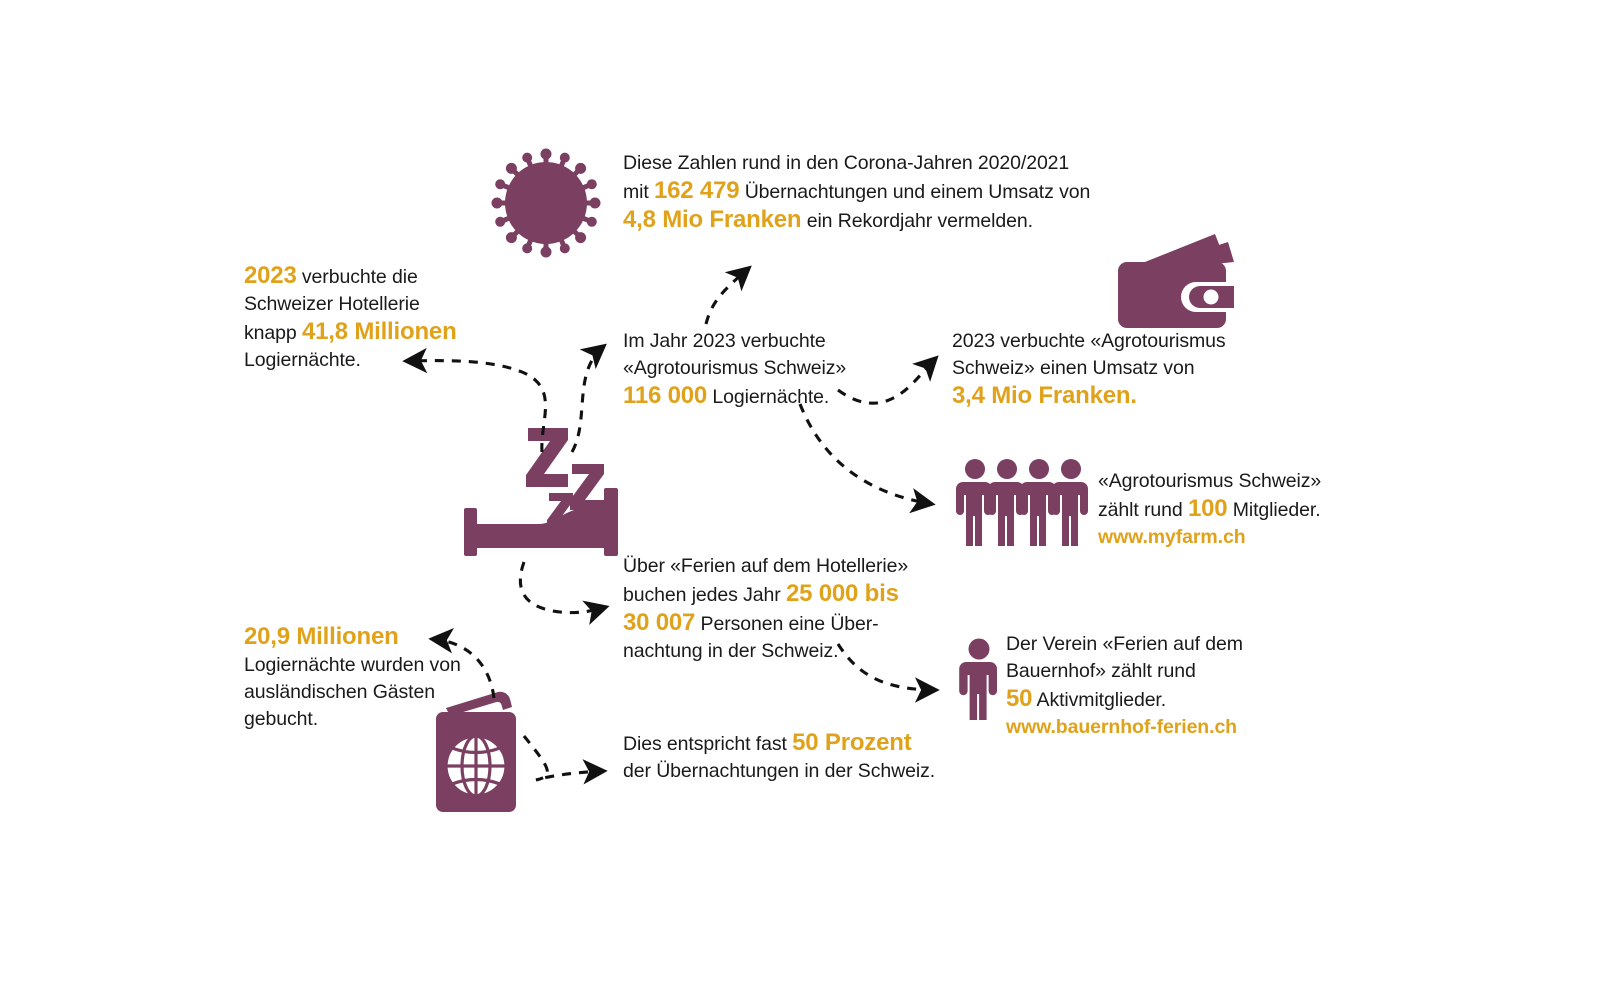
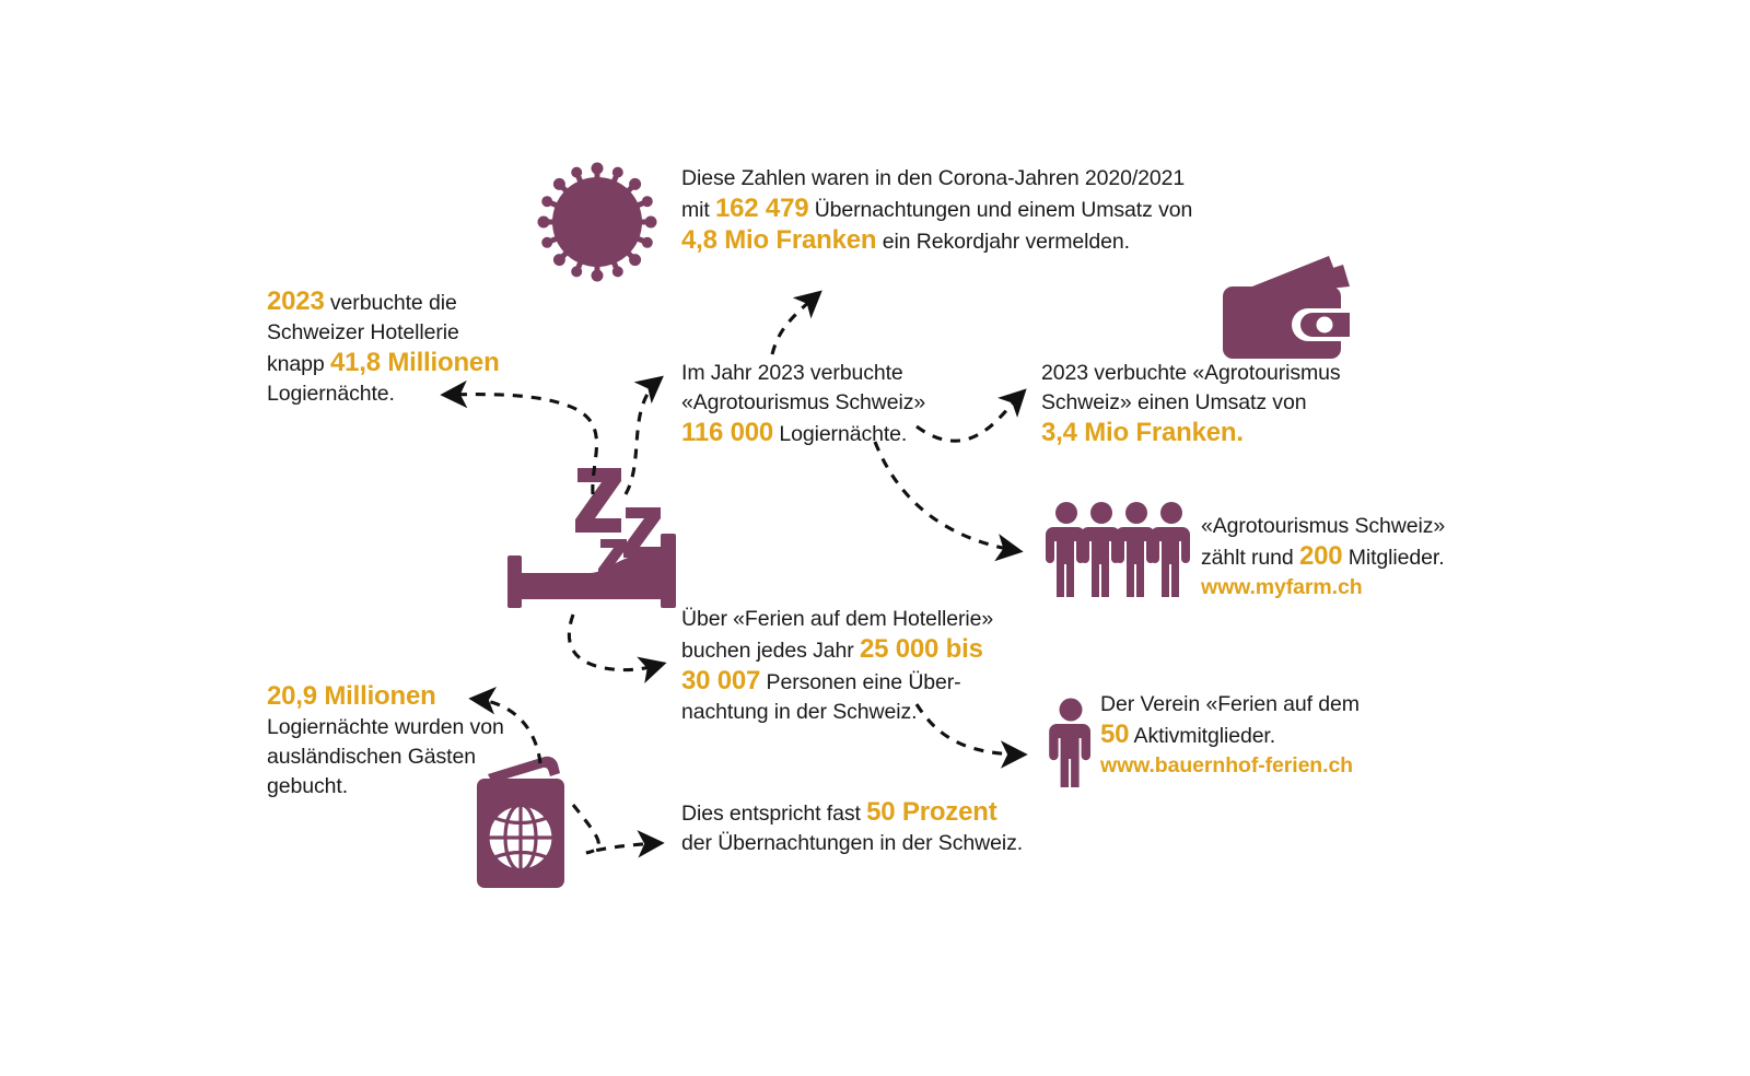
  2023 verbuchte die
  Schweizer Hotellerie
  knapp 41,8 Millionen
  Logiernächte.
- Diese Zahlen rund in den Corona-Jahren 2020/2021
+ Diese Zahlen waren in den Corona-Jahren 2020/2021
  mit 162 479 Übernachtungen und einem Umsatz von
  4,8 Mio Franken ein Rekordjahr vermelden.
  Im Jahr 2023 verbuchte
  «Agrotourismus Schweiz»
  116 000 Logiernächte.
  2023 verbuchte «Agrotourismus
  Schweiz» einen Umsatz von
  3,4 Mio Franken.
  «Agrotourismus Schweiz»
- zählt rund 100 Mitglieder.
+ zählt rund 200 Mitglieder.
  www.myfarm.ch
  Über «Ferien auf dem Hotellerie»
  buchen jedes Jahr 25 000 bis
  30 007 Personen eine Über-
  nachtung in der Schweiz.
  Der Verein «Ferien auf dem
- Bauernhof» zählt rund
  50 Aktivmitglieder.
  www.bauernhof-ferien.ch
  20,9 Millionen
  Logiernächte wurden von
  ausländischen Gästen
  gebucht.
  Dies entspricht fast 50 Prozent
  der Übernachtungen in der Schweiz.
